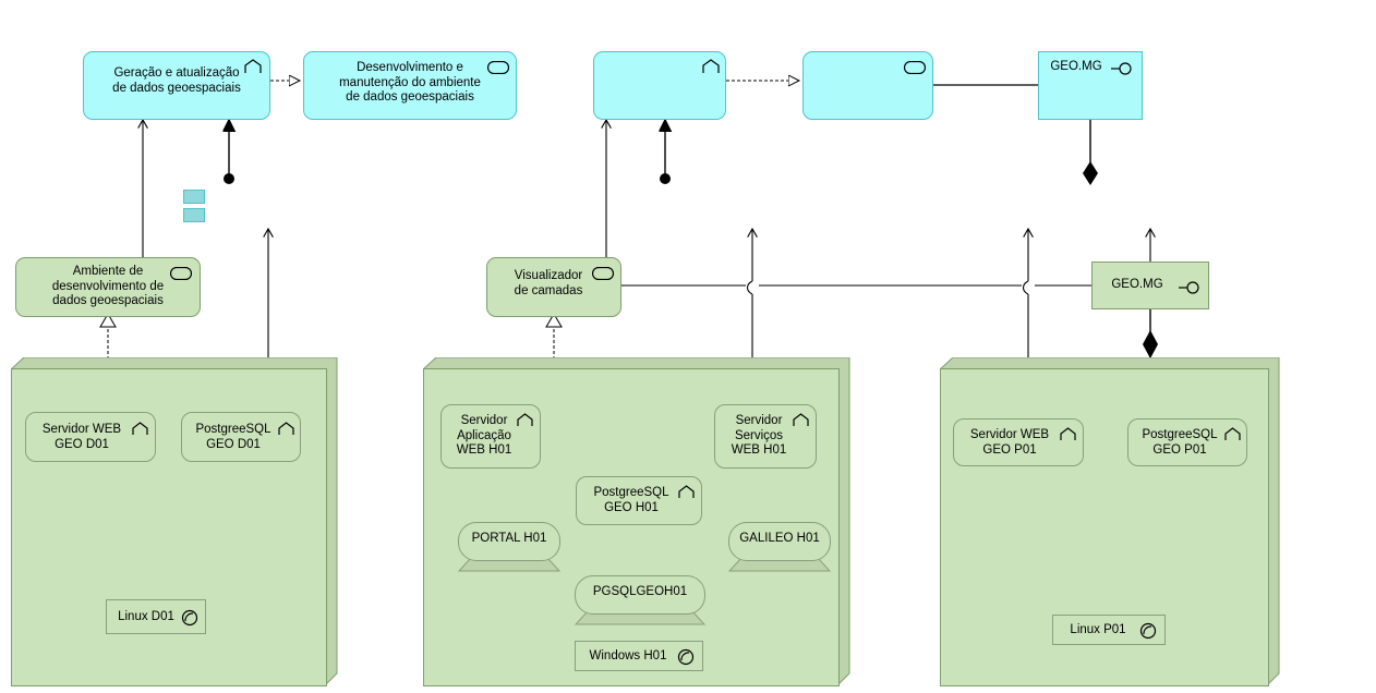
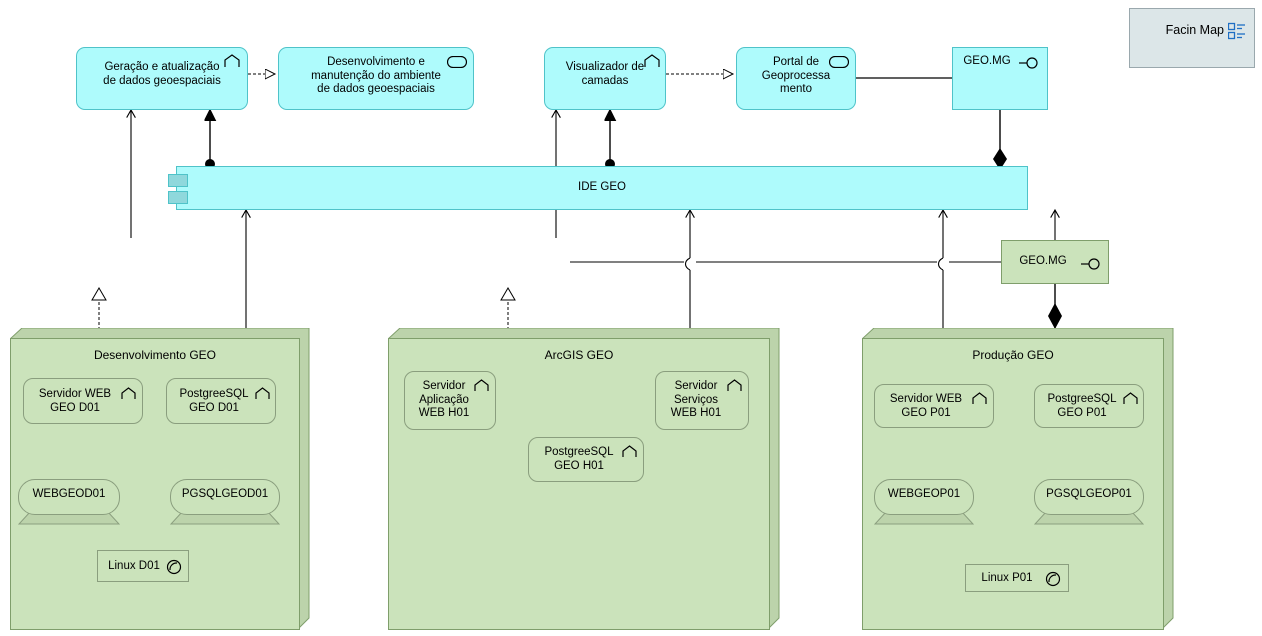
+ Desenvolvimento GEO
+ ArcGIS GEO
+ Produção GEO
+ IDE GEO
  Geração e atualização
  de dados geoespaciais
  Desenvolvimento e
  manutenção do ambiente
  de dados geoespaciais
+ Visualizador de
+ camadas
+ Portal de
+ Geoprocessa
+ mento
  GEO.MG
- Ambiente de
- desenvolvimento de
- dados geoespaciais
- Visualizador
- de camadas
  GEO.MG
  Servidor WEB
  GEO D01
  PostgreeSQL
  GEO D01
+ WEBGEOD01
+ PGSQLGEOD01
  Linux D01
  Servidor
  Aplicação
  WEB H01
  PostgreeSQL
  GEO H01
  Servidor
  Serviços
  WEB H01
- PORTAL H01
- PGSQLGEOH01
- GALILEO H01
- Windows H01
  Servidor WEB
  GEO P01
  PostgreeSQL
  GEO P01
+ WEBGEOP01
+ PGSQLGEOP01
  Linux P01
+ Facin Map
